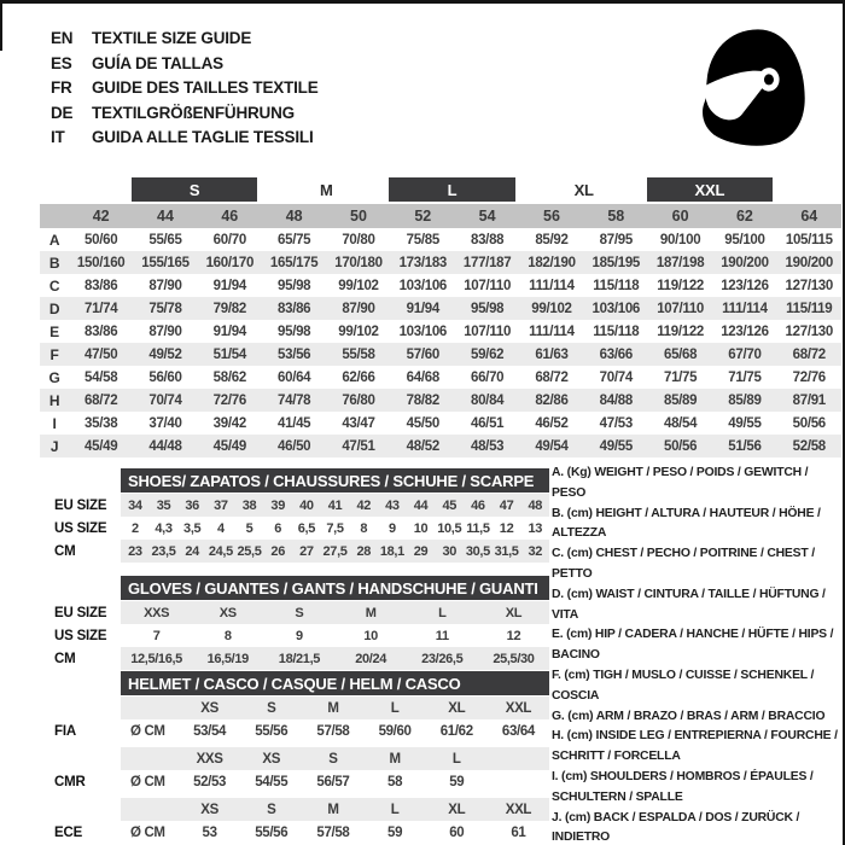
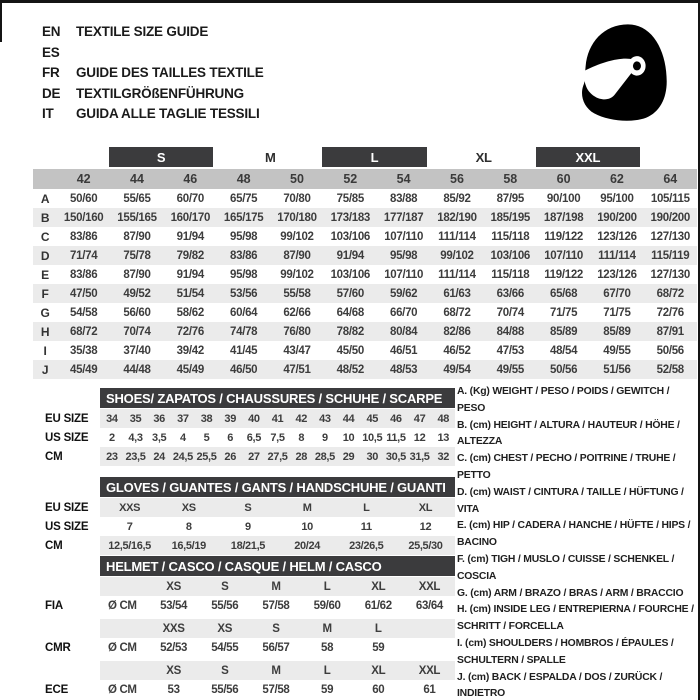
  EN
  TEXTILE SIZE GUIDE
  ES
- GUÍA DE TALLAS
  FR
  GUIDE DES TAILLES TEXTILE
  DE
  TEXTILGRÖßENFÜHRUNG
  IT
  GUIDA ALLE TAGLIE TESSILI
  S
  M
  L
  XL
  XXL
  42
  44
  46
  48
  50
  52
  54
  56
  58
  60
  62
  64
  A
  50/60
  55/65
  60/70
  65/75
  70/80
  75/85
  83/88
  85/92
  87/95
  90/100
  95/100
  105/115
  B
  150/160
  155/165
  160/170
  165/175
  170/180
  173/183
  177/187
  182/190
  185/195
  187/198
  190/200
  190/200
  C
  83/86
  87/90
  91/94
  95/98
  99/102
  103/106
  107/110
  111/114
  115/118
  119/122
  123/126
  127/130
  D
  71/74
  75/78
  79/82
  83/86
  87/90
  91/94
  95/98
  99/102
  103/106
  107/110
  111/114
  115/119
  E
  83/86
  87/90
  91/94
  95/98
  99/102
  103/106
  107/110
  111/114
  115/118
  119/122
  123/126
  127/130
  F
  47/50
  49/52
  51/54
  53/56
  55/58
  57/60
  59/62
  61/63
  63/66
  65/68
  67/70
  68/72
  G
  54/58
  56/60
  58/62
  60/64
  62/66
  64/68
  66/70
  68/72
  70/74
  71/75
  71/75
  72/76
  H
  68/72
  70/74
  72/76
  74/78
  76/80
  78/82
  80/84
  82/86
  84/88
  85/89
  85/89
  87/91
  I
  35/38
  37/40
  39/42
  41/45
  43/47
  45/50
  46/51
  46/52
  47/53
  48/54
  49/55
  50/56
  J
  45/49
  44/48
  45/49
  46/50
  47/51
  48/52
  48/53
  49/54
  49/55
  50/56
  51/56
  52/58
  SHOES/ ZAPATOS / CHAUSSURES / SCHUHE / SCARPE
  EU SIZE
  34
  35
  36
  37
  38
  39
  40
  41
  42
  43
  44
  45
  46
  47
  48
  US SIZE
  2
  4,3
  3,5
  4
  5
  6
  6,5
  7,5
  8
  9
  10
  10,5
  11,5
  12
  13
  CM
  23
  23,5
  24
  24,5
  25,5
  26
  27
  27,5
  28
- 18,1
+ 28,5
  29
  30
  30,5
  31,5
  32
  GLOVES / GUANTES / GANTS / HANDSCHUHE / GUANTI
  EU SIZE
  XXS
  XS
  S
  M
  L
  XL
  US SIZE
  7
  8
  9
  10
  11
  12
  CM
  12,5/16,5
  16,5/19
  18/21,5
  20/24
  23/26,5
  25,5/30
  HELMET / CASCO / CASQUE / HELM / CASCO
  XS
  S
  M
  L
  XL
  XXL
  FIA
  Ø CM
  53/54
  55/56
  57/58
  59/60
  61/62
  63/64
  XXS
  XS
  S
  M
  L
  CMR
  Ø CM
  52/53
  54/55
  56/57
  58
  59
  XS
  S
  M
  L
  XL
  XXL
  ECE
  Ø CM
  53
  55/56
  57/58
  59
  60
  61
  A. (Kg) WEIGHT / PESO / POIDS / GEWITCH / PESO
  B. (cm) HEIGHT / ALTURA / HAUTEUR / HÖHE / ALTEZZA
- C. (cm) CHEST / PECHO / POITRINE / CHEST / PETTO
+ C. (cm) CHEST / PECHO / POITRINE / TRUHE / PETTO
  D. (cm) WAIST / CINTURA / TAILLE / HÜFTUNG / VITA
  E. (cm) HIP / CADERA / HANCHE / HÜFTE / HIPS / BACINO
  F. (cm) TIGH / MUSLO / CUISSE / SCHENKEL / COSCIA
  G. (cm) ARM / BRAZO / BRAS / ARM / BRACCIO
  H. (cm) INSIDE LEG / ENTREPIERNA / FOURCHE / SCHRITT / FORCELLA
  I. (cm) SHOULDERS / HOMBROS / ÉPAULES / SCHULTERN / SPALLE
  J. (cm) BACK / ESPALDA / DOS / ZURÜCK / INDIETRO
